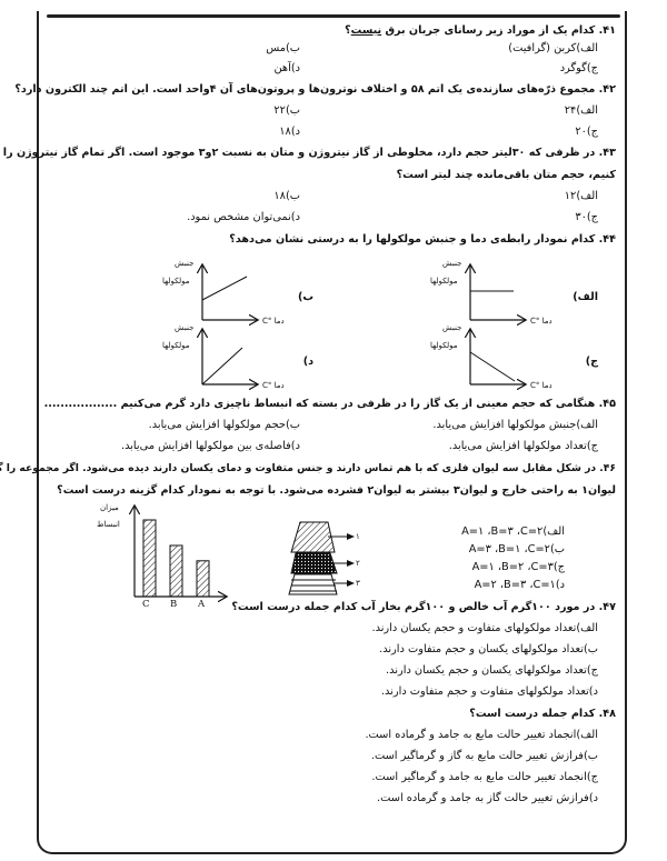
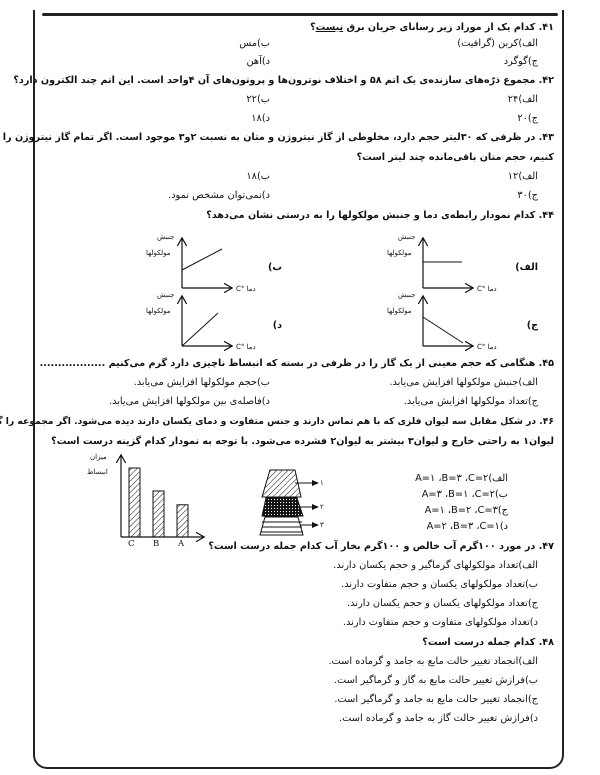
  ۴۱. کدام یک از موراد زیر رسانای جریان برق نیست؟
  الف)کربن (گرافیت)
  ب)مس
  ج)گوگرد
  د)آهن
  ۴۲. مجموع ذرّه‌های سازنده‌ی یک اتم ۵۸ و اختلاف نوترون‌ها و پروتون‌های آن ۴واحد است. این اتم چند الکترون دارد؟
  الف)۲۴
  ب)۲۲
  ج)۲۰
  د)۱۸
  ۴۳. در ظرفی که ۳۰لیتر حجم دارد، مخلوطی از گاز نیتروژن و متان به نسبت ۲و۳ موجود است. اگر تمام گاز نیتروژن را
  کنیم، حجم متان باقی‌مانده چند لیتر است؟
  الف)۱۲
  ب)۱۸
  ج)۳۰
  د)نمی‌توان مشخص نمود.
  ۴۴. کدام نمودار رابطه‌ی دما و جنبش مولکولها را به درستی نشان می‌دهد؟
  الف)
  ب)
  ج)
  د)
  جنبش
  مولکولها
  دما °C
  جنبش
  مولکولها
  دما °C
  جنبش
  مولکولها
  دما °C
  جنبش
  مولکولها
  دما °C
  ۴۵. هنگامی که حجم معینی از یک گاز را در ظرفی در بسته که انبساط ناچیزی دارد گرم می‌کنیم ..................
  الف)جنبش مولکولها افزایش می‌یابد.
  ب)حجم مولکولها افزایش می‌یابد.
  ج)تعداد مولکولها افزایش می‌یابد.
  د)فاصله‌ی بین مولکولها افزایش می‌یابد.
  ۴۶. در شکل مقابل سه لیوان فلزی که با هم تماس دارند و جنس متفاوت و دمای یکسان دارند دیده می‌شود. اگر مجموعه را
  لیوان۱ به راحتی خارج و لیوان۳ بیشتر به لیوان۲ فشرده می‌شود. با توجه به نمودار کدام گزینه درست است؟
  میزان
  انبساط
  C
  B
  A
  ۱
  ۲
  ۳
  الف)A=۱ ،B=۳ ،C=۲
  ب)A=۳ ،B=۱ ،C=۲
  ج)A=۱ ،B=۲ ،C=۳
  د)A=۲ ،B=۳ ،C=۱
  ۴۷. در مورد ۱۰۰گرم آب خالص و ۱۰۰گرم بخار آب کدام جمله درست است؟
- الف)تعداد مولکولهای متفاوت و حجم یکسان دارند.
+ الف)تعداد مولکولهای گرماگیر و حجم یکسان دارند.
  ب)تعداد مولکولهای یکسان و حجم متفاوت دارند.
  ج)تعداد مولکولهای یکسان و حجم یکسان دارند.
  د)تعداد مولکولهای متفاوت و حجم متفاوت دارند.
  ۴۸. کدام جمله درست است؟
  الف)انجماد تغییر حالت مایع به جامد و گرماده است.
  ب)فرازش تغییر حالت مایع به گاز و گرماگیر است.
  ج)انجماد تغییر حالت مایع به جامد و گرماگیر است.
  د)فرازش تغییر حالت گاز به جامد و گرماده است.
